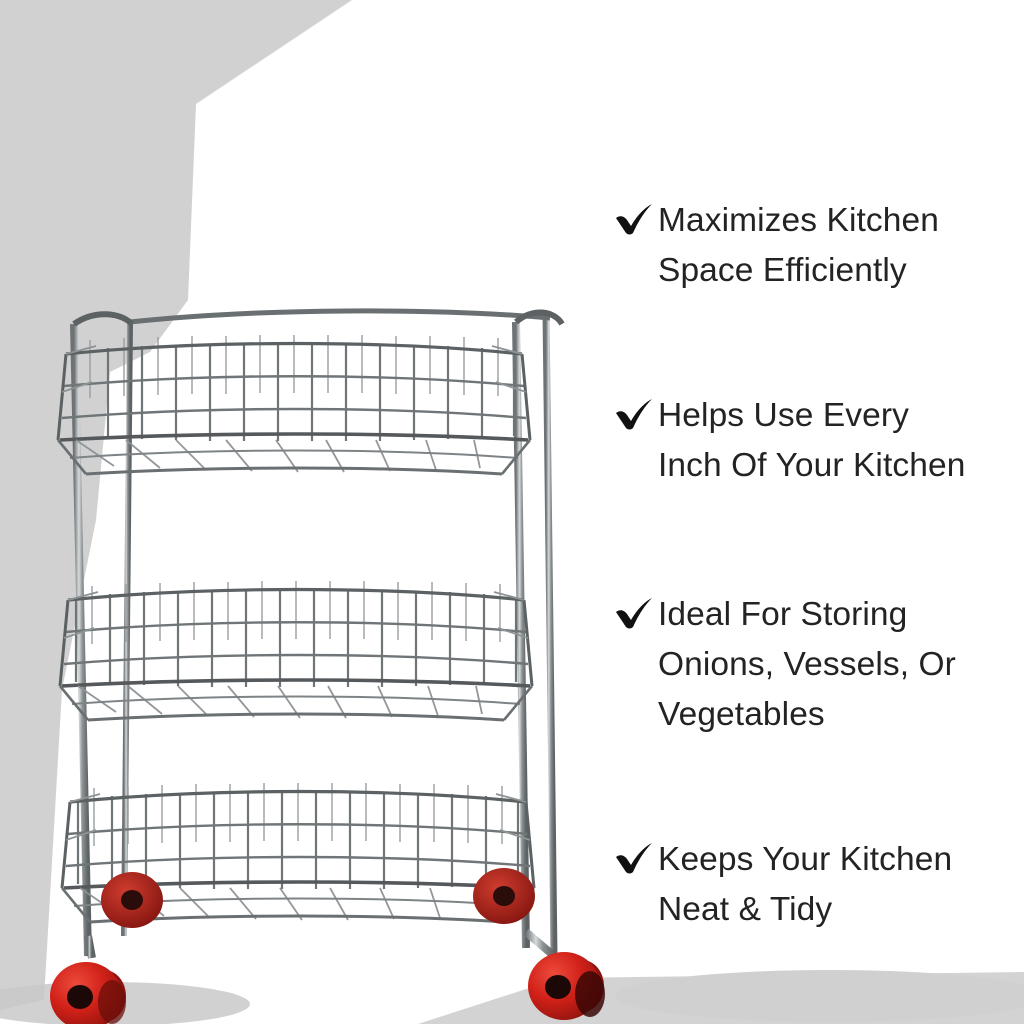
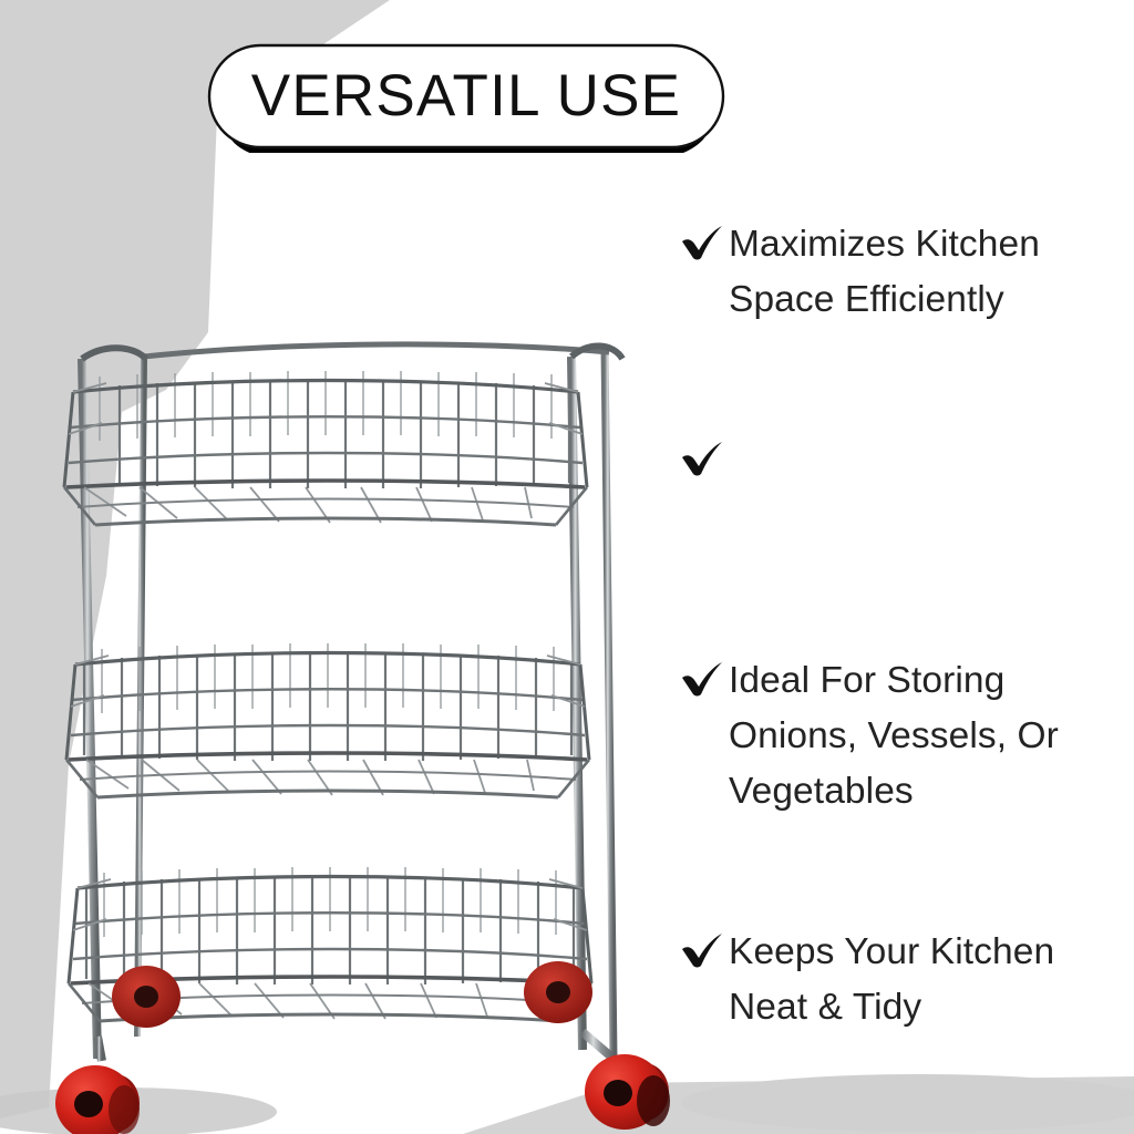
+ VERSATIL USE
  Maximizes Kitchen
  Space Efficiently
- Helps Use Every
- Inch Of Your Kitchen
  Ideal For Storing
  Onions, Vessels, Or
  Vegetables
  Keeps Your Kitchen
  Neat & Tidy
